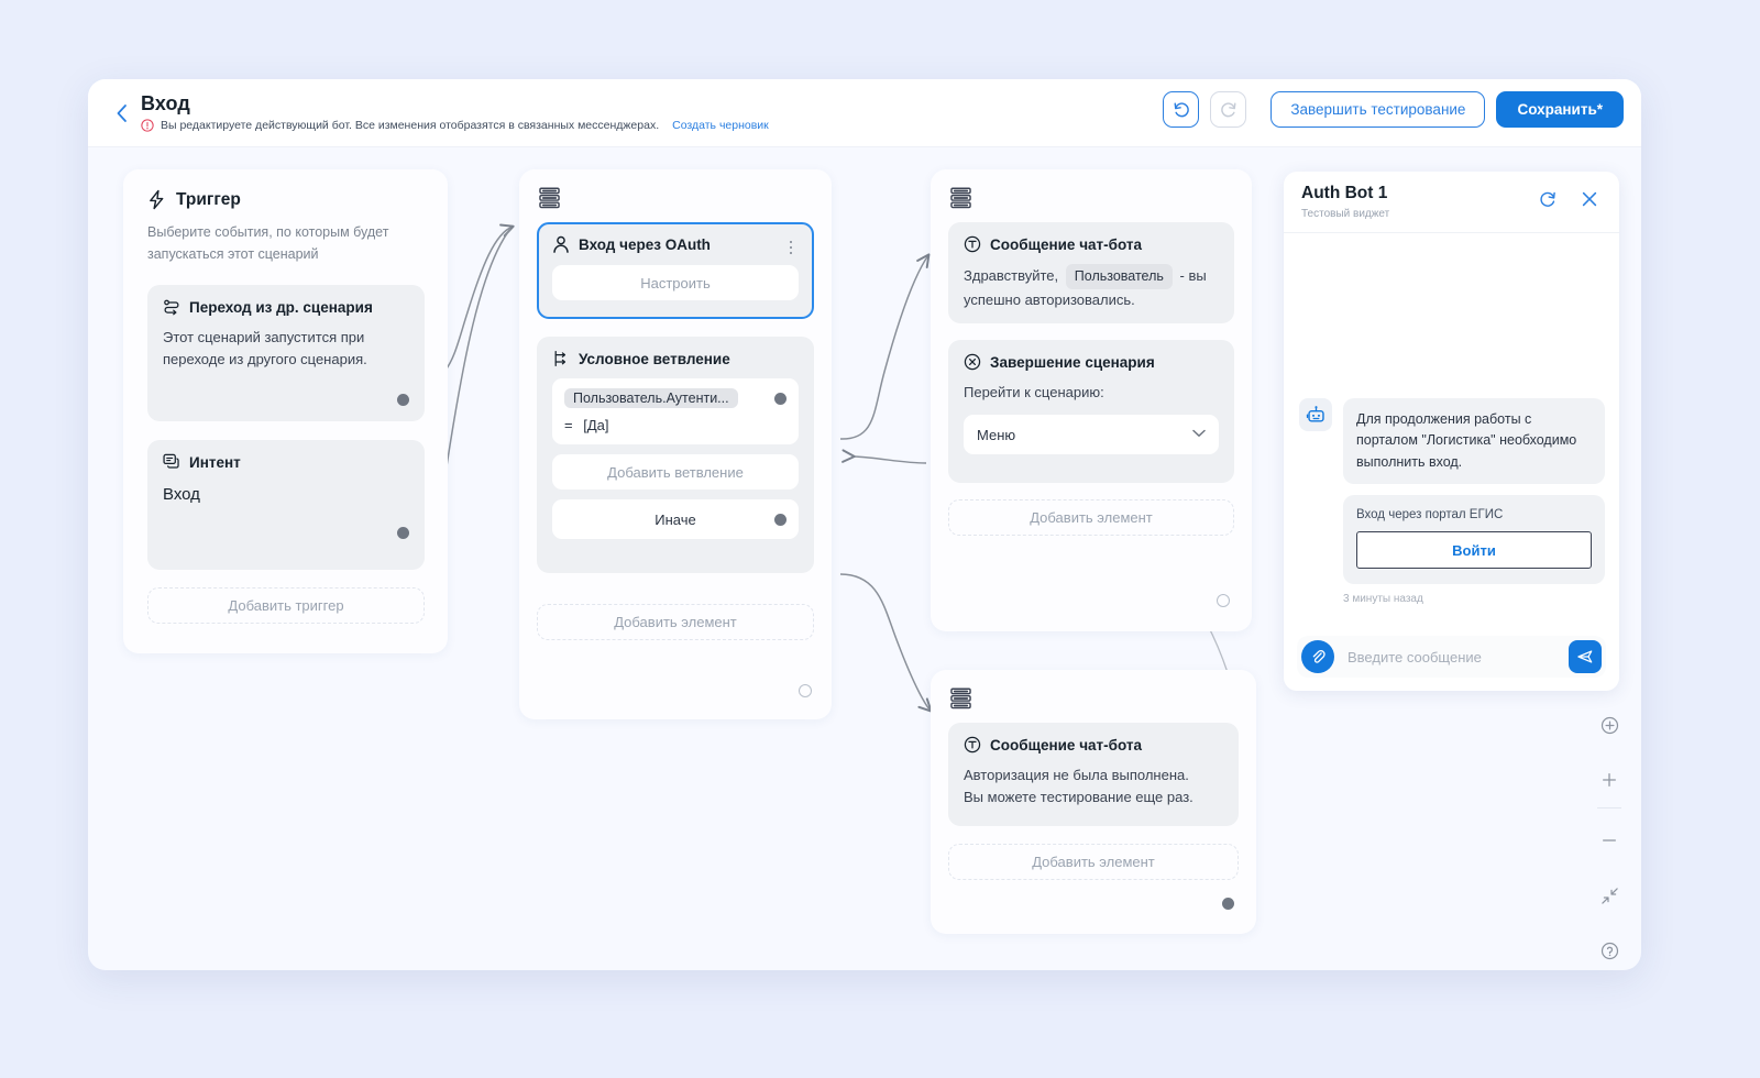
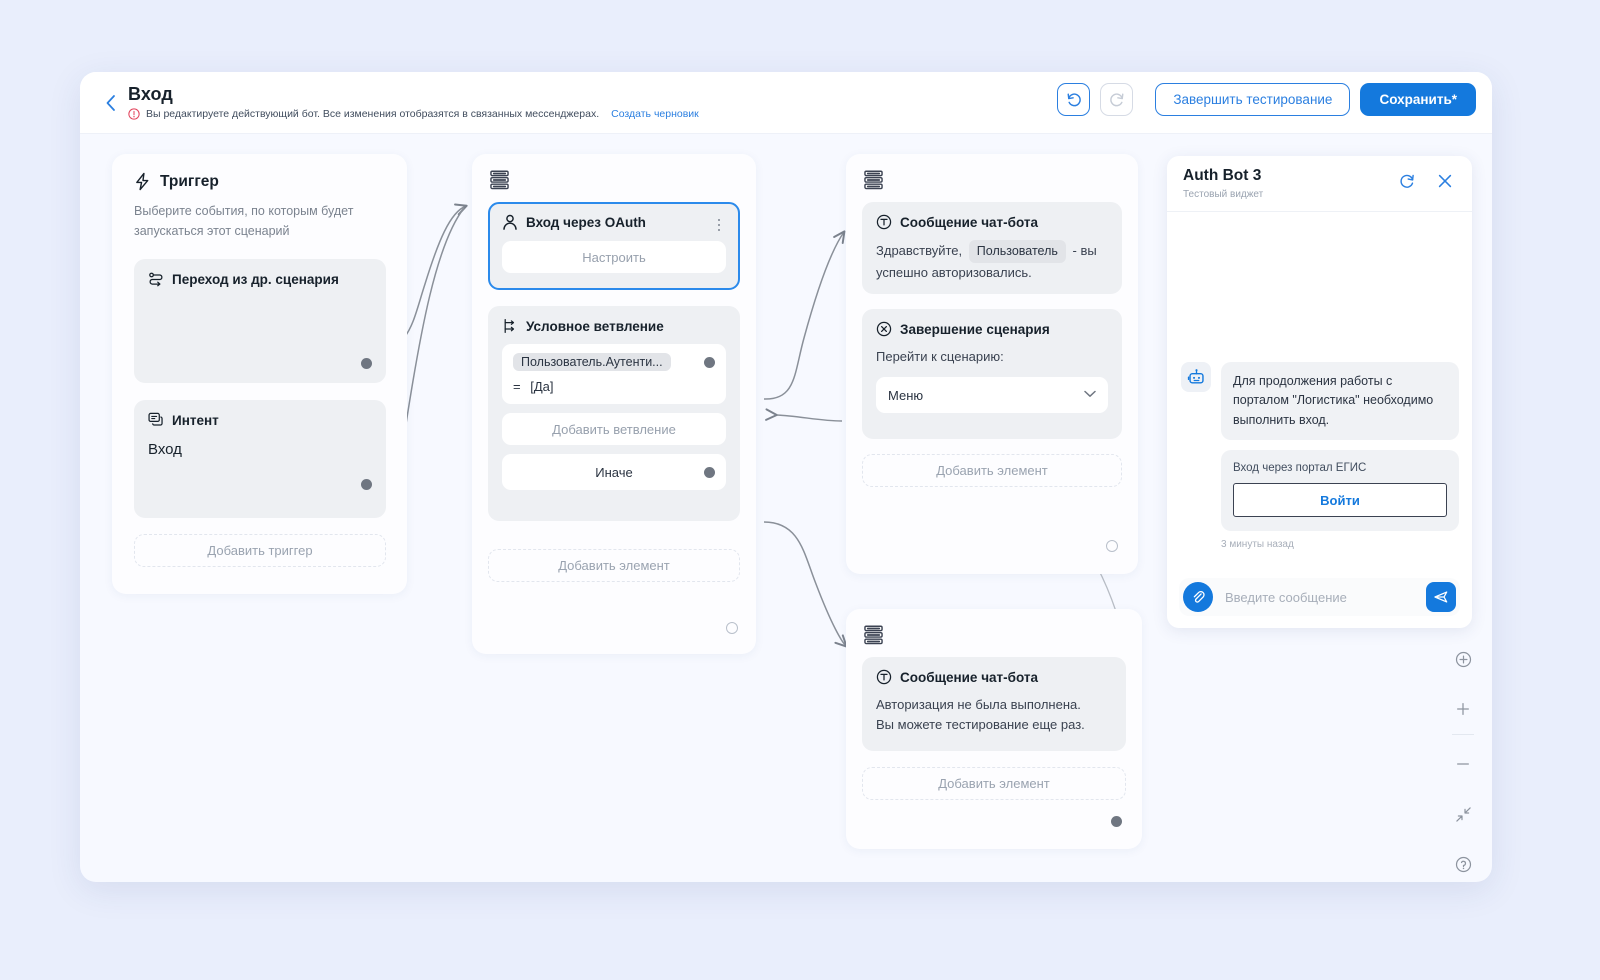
  Вход
  Вы редактируете действующий бот. Все изменения отобразятся в связанных мессенджерах.
  Создать черновик
  Завершить тестирование
  Сохранить*
  Триггер
  Выберите события, по которым будет запускаться этот сценарий
  Переход из др. сценария
- Этот сценарий запустится при переходе из другого сценария.
  Интент
  Вход
  Добавить триггер
  Вход через OAuth
  Настроить
  Условное ветвление
  Пользователь.Аутенти...
  = [Да]
  Добавить ветвление
  Иначе
  Добавить элемент
  Сообщение чат-бота
  Здравствуйте, Пользователь - вы успешно авторизовались.
  Завершение сценария
  Перейти к сценарию:
  Меню
  Добавить элемент
  Сообщение чат-бота
  Авторизация не была выполнена.
  Вы можете тестирование еще раз.
  Добавить элемент
- Auth Bot 1
+ Auth Bot 3
  Тестовый виджет
  Для продолжения работы с порталом "Логистика" необходимо выполнить вход.
  Вход через портал ЕГИС
  Войти
  3 минуты назад
  Введите сообщение
